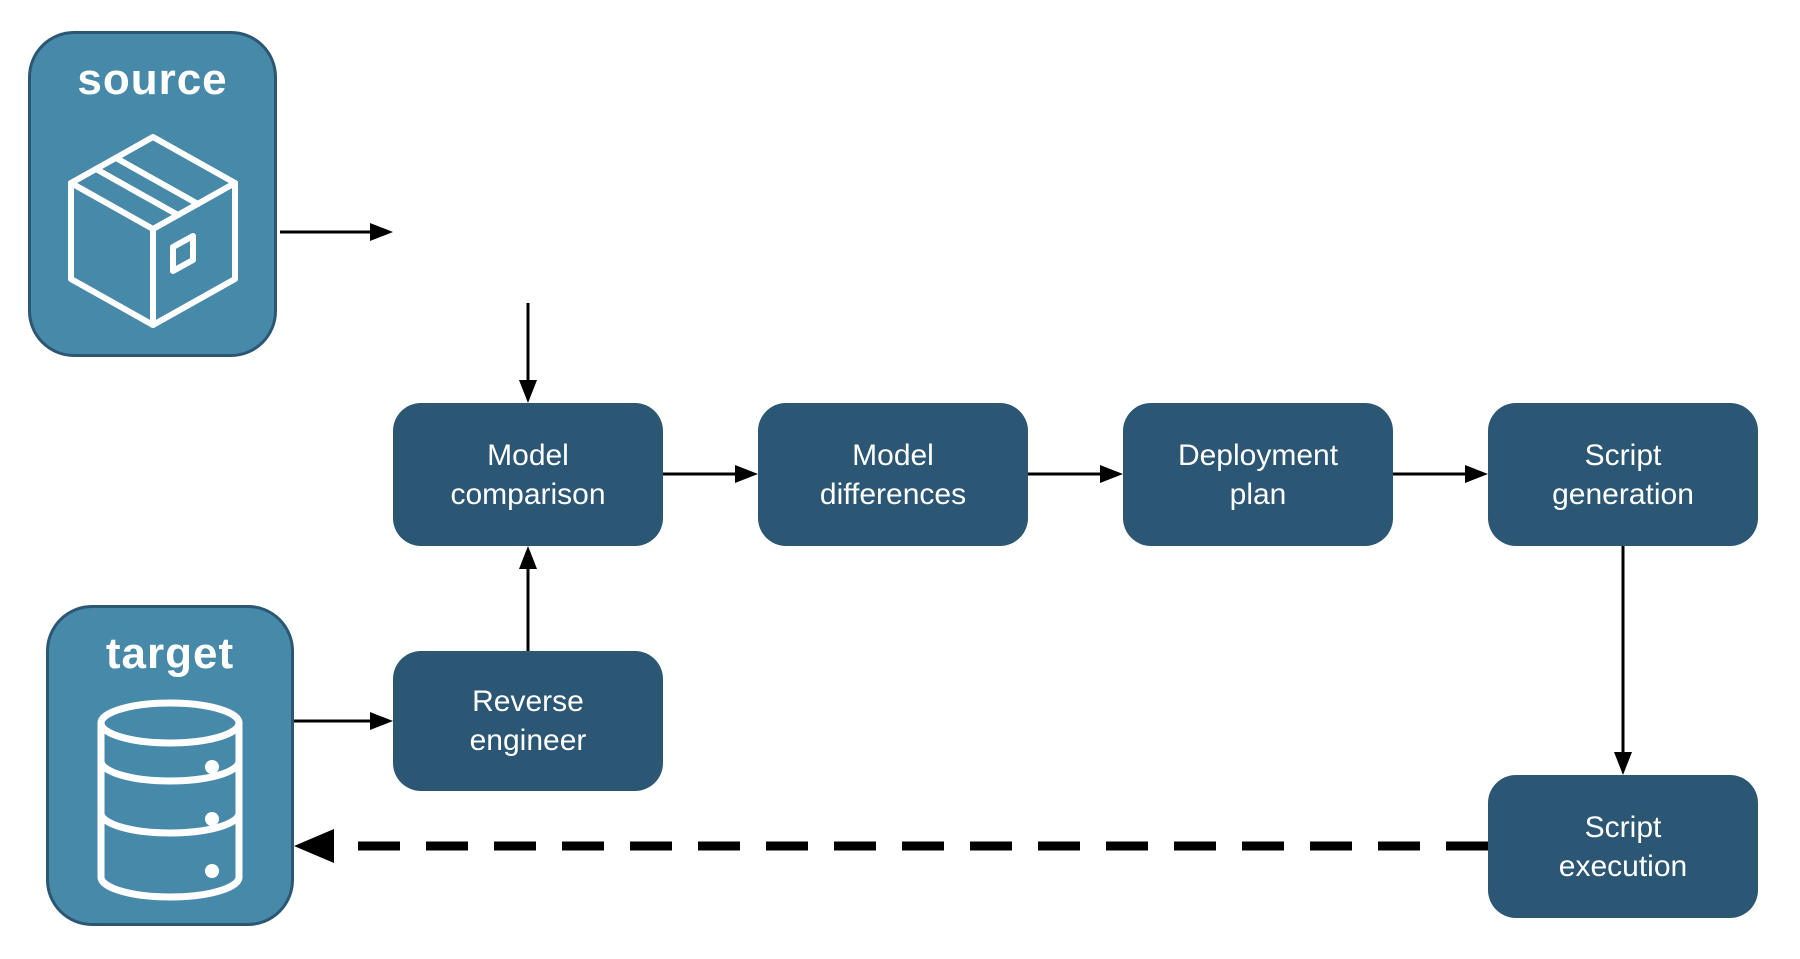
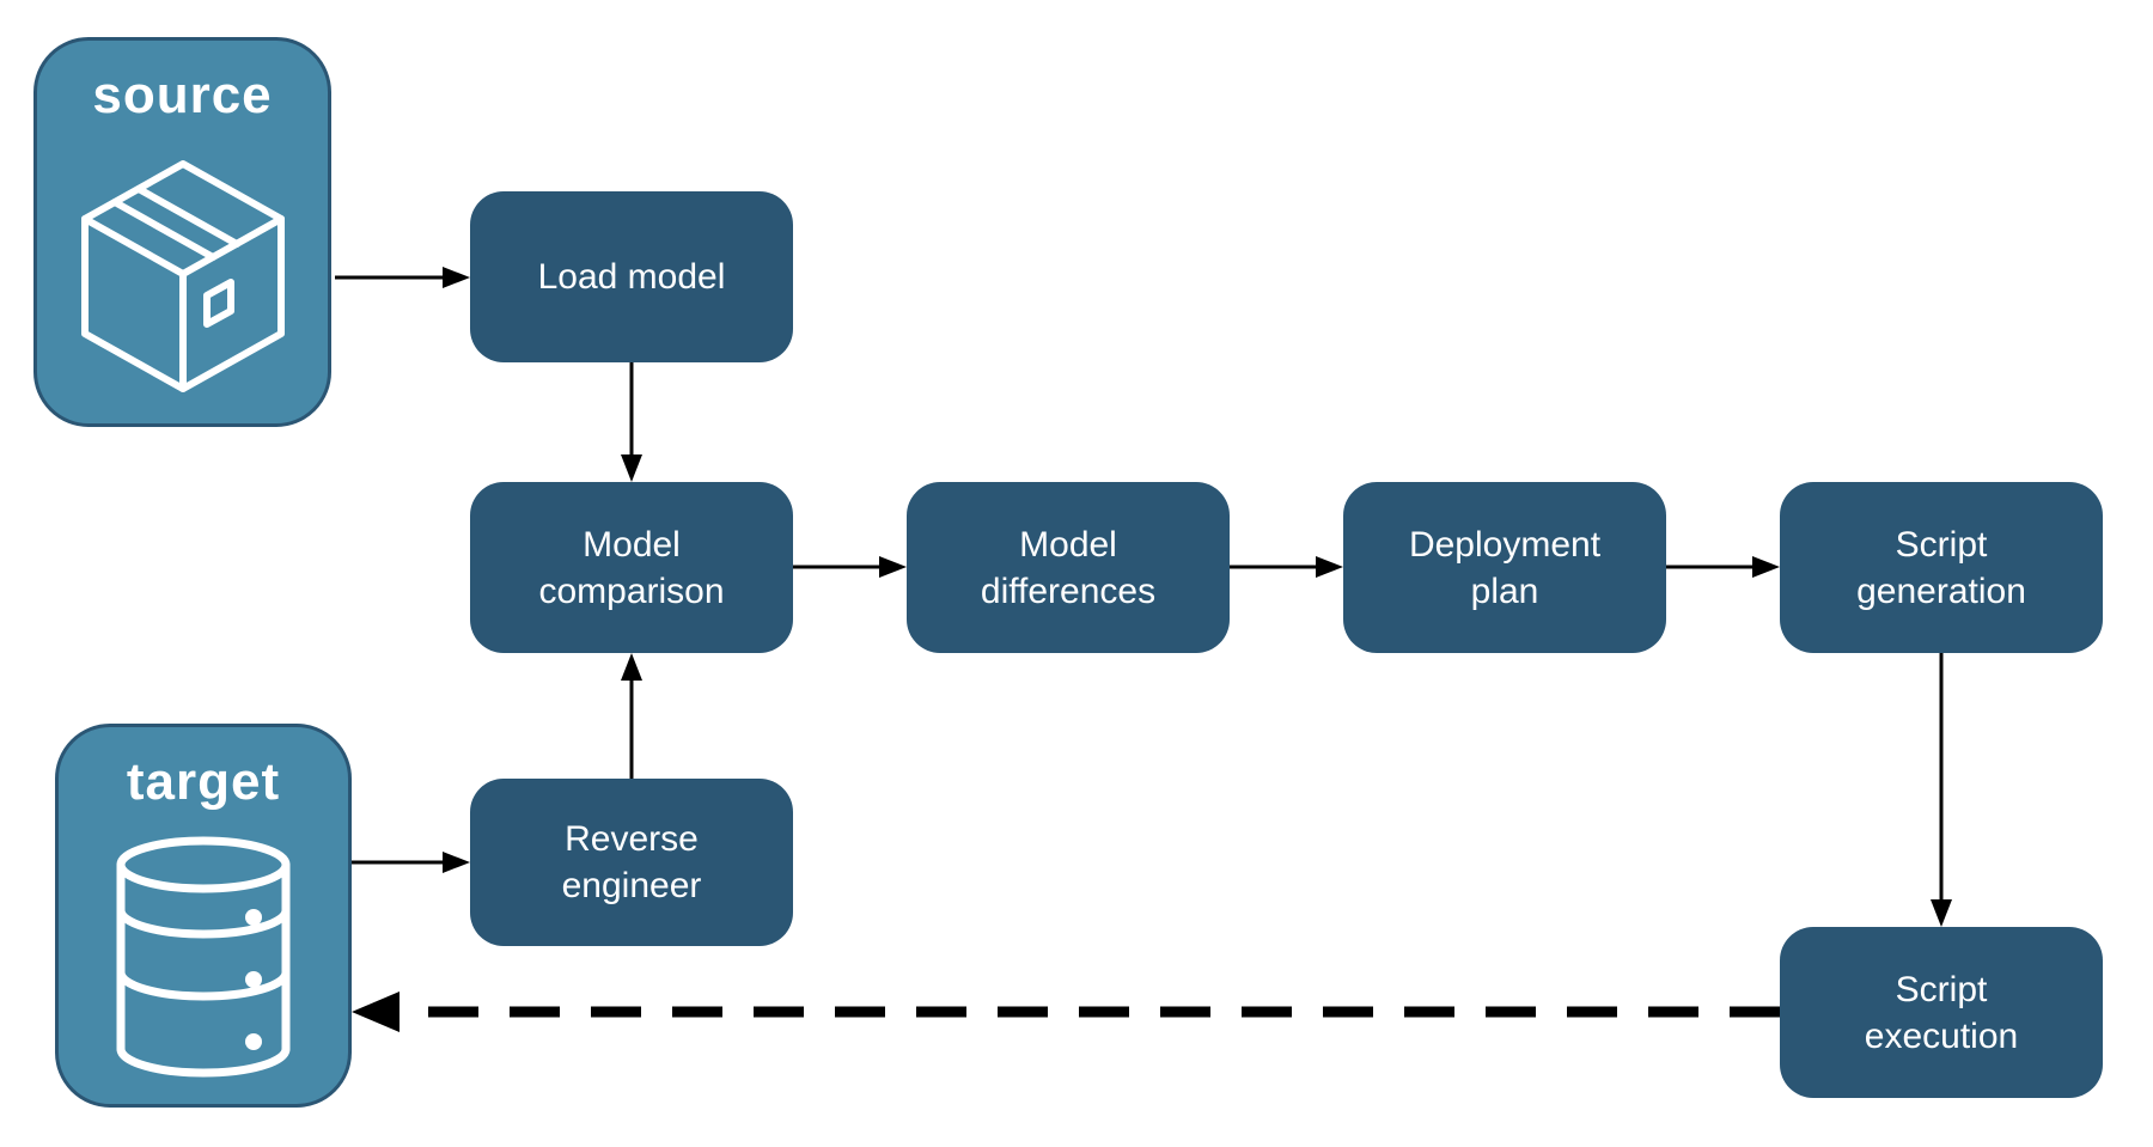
  source
  target
+ Load model
  Model
  comparison
  Model
  differences
  Deployment
  plan
  Script
  generation
  Reverse
  engineer
  Script
  execution
